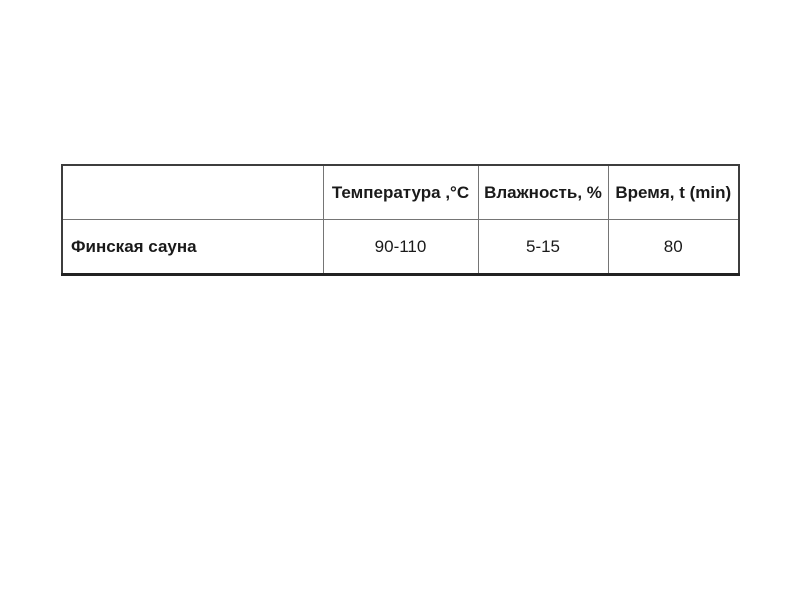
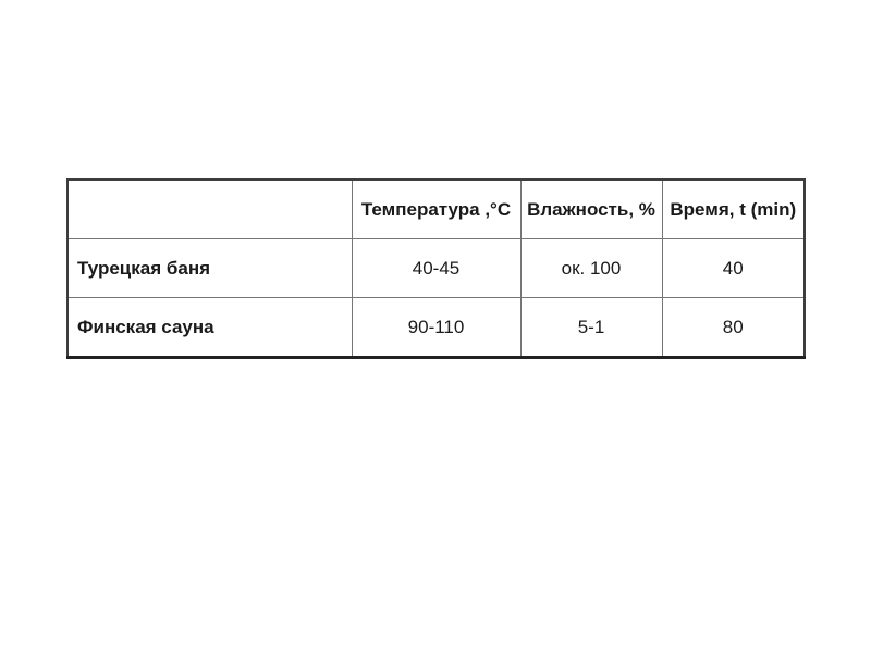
  	Температура ,°C	Влажность, %	Время, t (min)
+ Турецкая баня	40-45	ок. 100	40
- Финская сауна	90-110	5-15	80
+ Финская сауна	90-110	5-1	80
